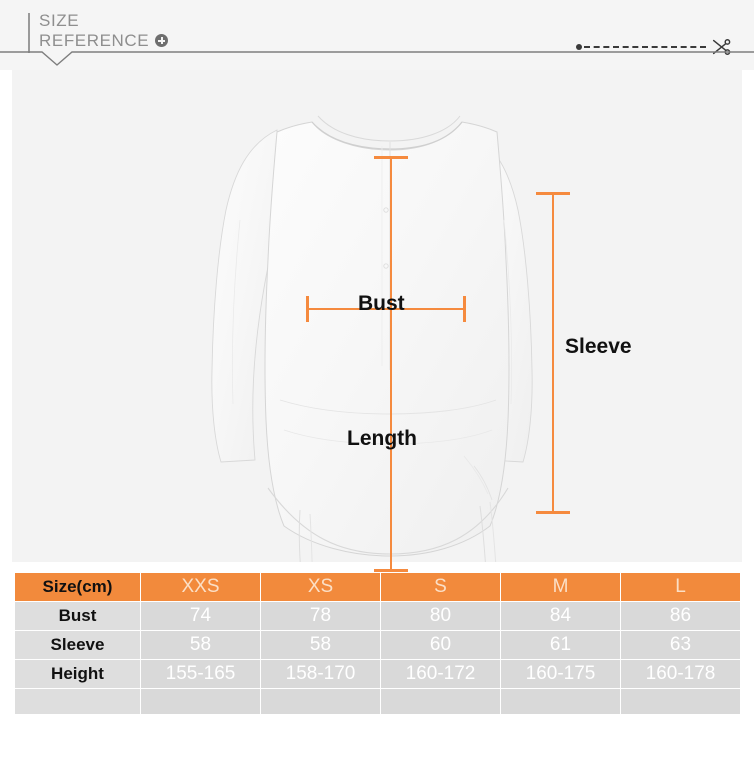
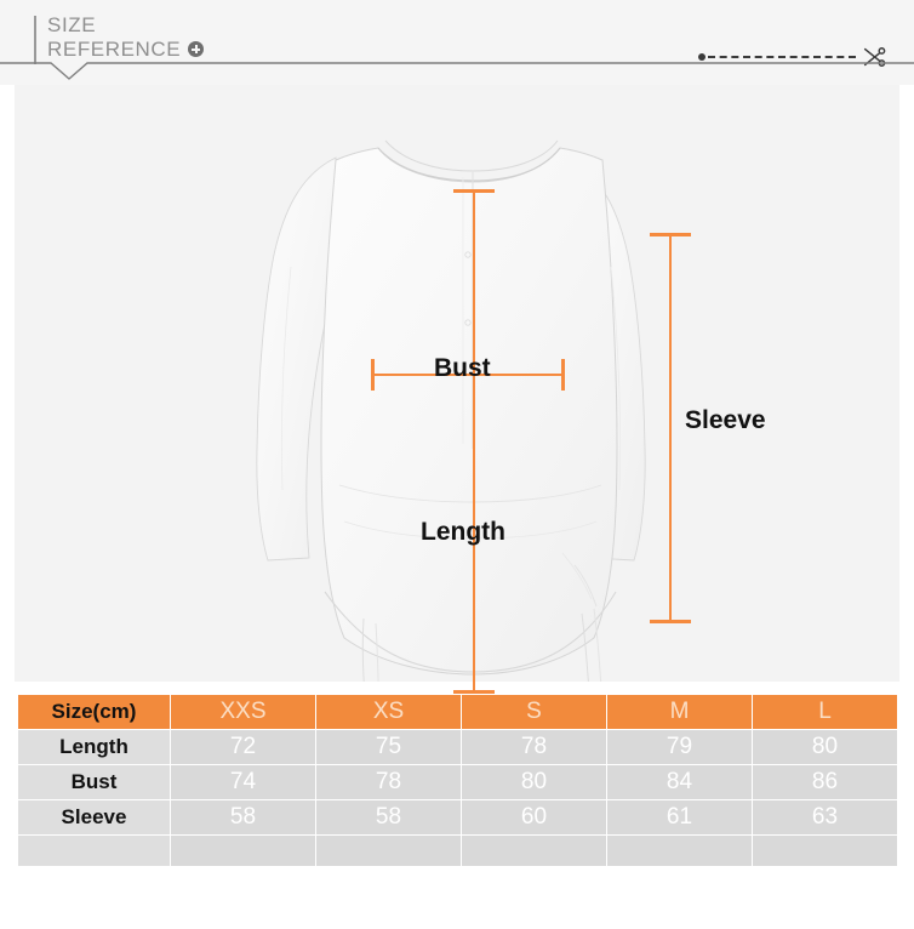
  SIZE
  REFERENCE
  Length
  Bust
  Sleeve
  Size(cm)	XXS	XS	S	M	L
+ Length	72	75	78	79	80
  Bust	74	78	80	84	86
  Sleeve	58	58	60	61	63
- Height	155-165	158-170	160-172	160-175	160-178
